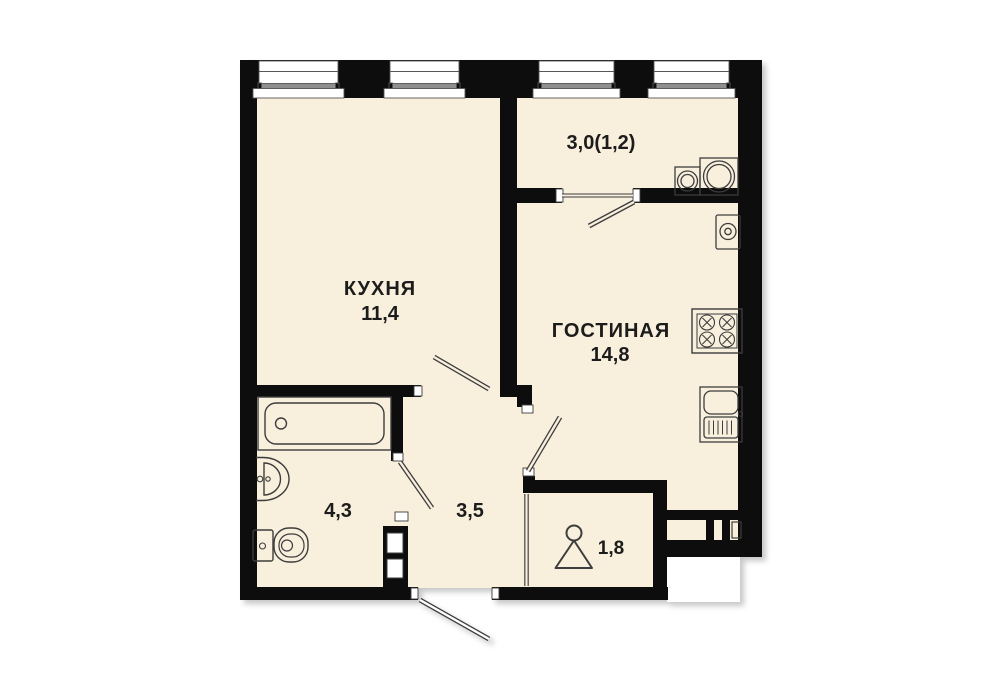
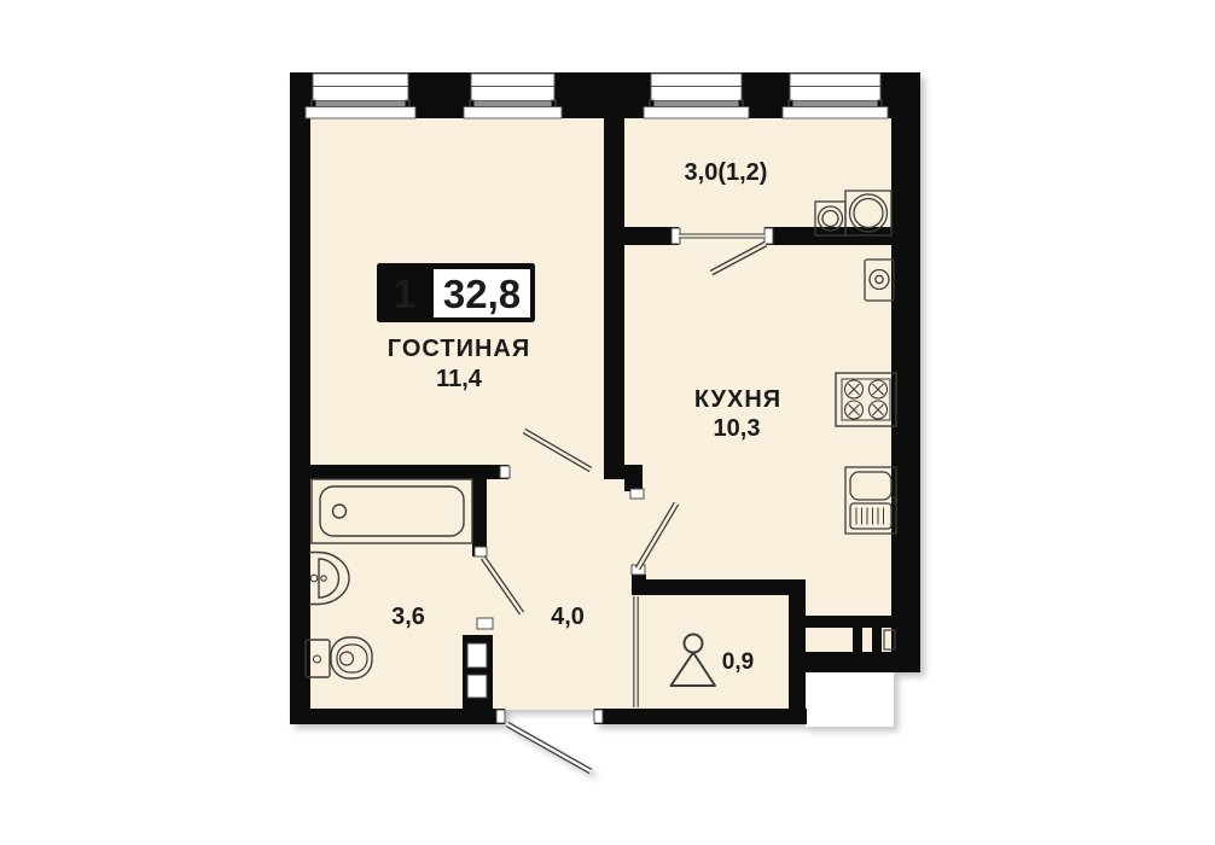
+ 32,8
  3,0(1,2)
- КУХНЯ
+ ГОСТИНАЯ
  11,4
- ГОСТИНАЯ
+ КУХНЯ
- 14,8
+ 10,3
- 4,3
+ 3,6
- 3,5
+ 4,0
- 1,8
+ 0,9
